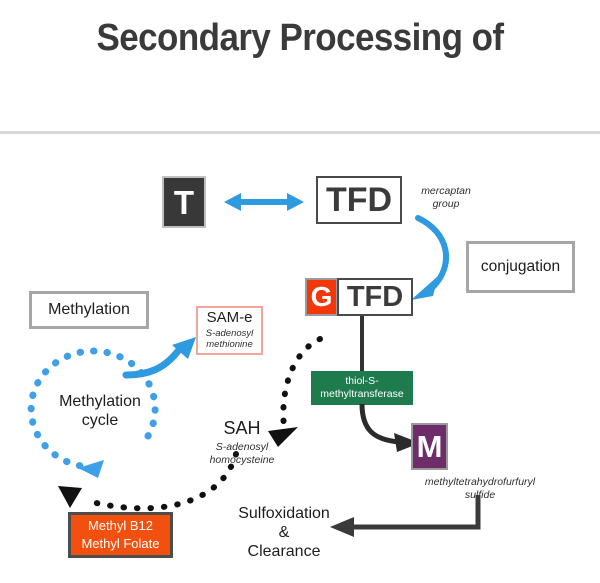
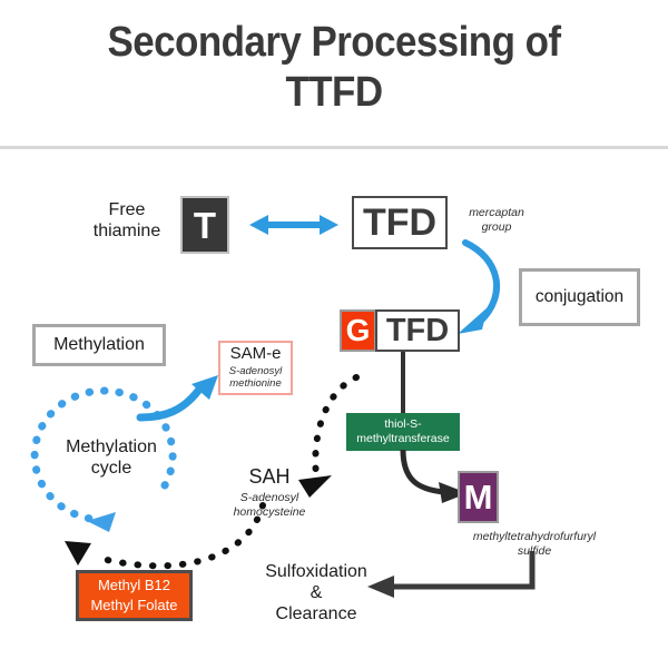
  Secondary Processing of
+ TTFD
+ Free
+ thiamine
  T
  TFD
  mercaptan
  group
  conjugation
  G
  TFD
  thiol-S-
  methyltransferase
  M
  methyltetrahydrofurfuryl
  suide
  Sulfoxidation
  &
  Clearance
  Methylation
  SAM-e
  S-adenosyl
  methionine
  Methylation
  cycle
  SAH
  S-adenosyl
  homocysteine
  Methyl B12
  Methyl Folate
